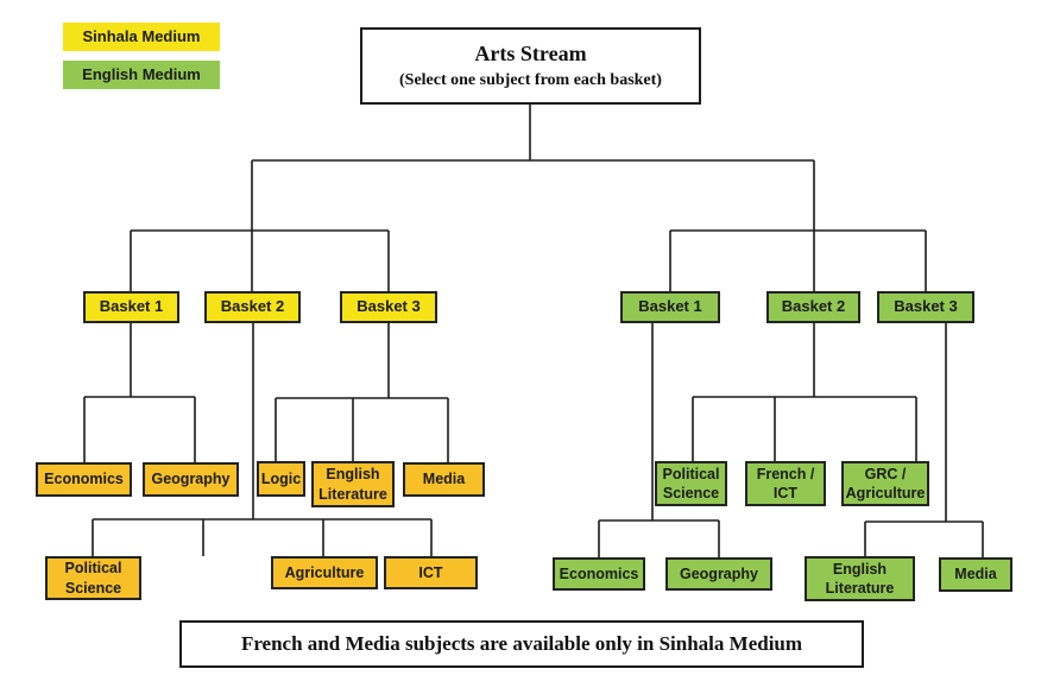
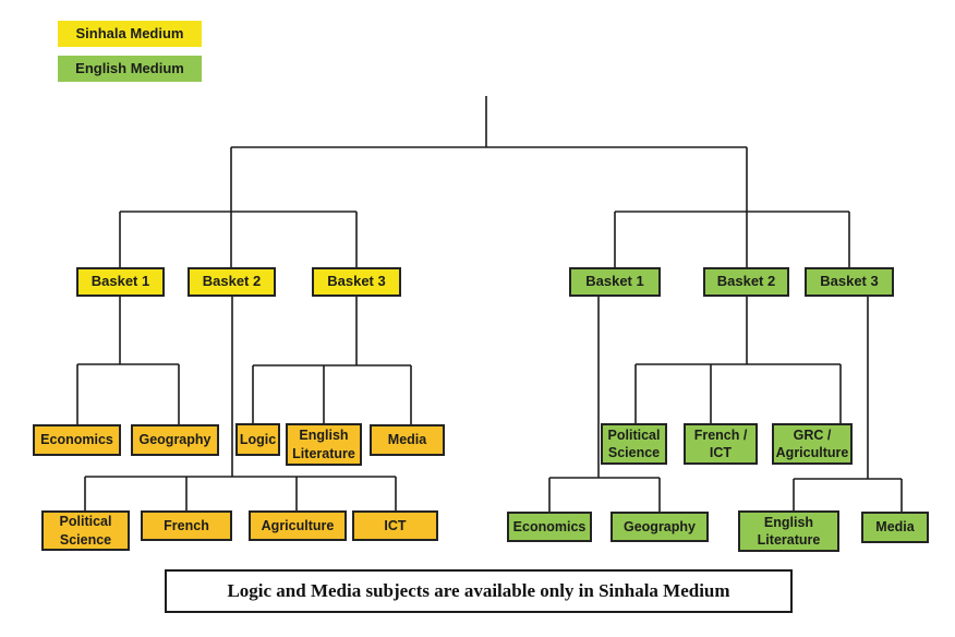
  Sinhala Medium
  English Medium
- Arts Stream
- (Select one subject from each basket)
  Basket 1
  Basket 2
  Basket 3
  Basket 1
  Basket 2
  Basket 3
  Economics
  Geography
  Logic
  English Literature
  Media
  Political Science
+ French
  Agriculture
  ICT
  Political Science
  French / ICT
  GRC / Agriculture
  Economics
  Geography
  English Literature
  Media
- French and Media subjects are available only in Sinhala Medium
+ Logic and Media subjects are available only in Sinhala Medium
